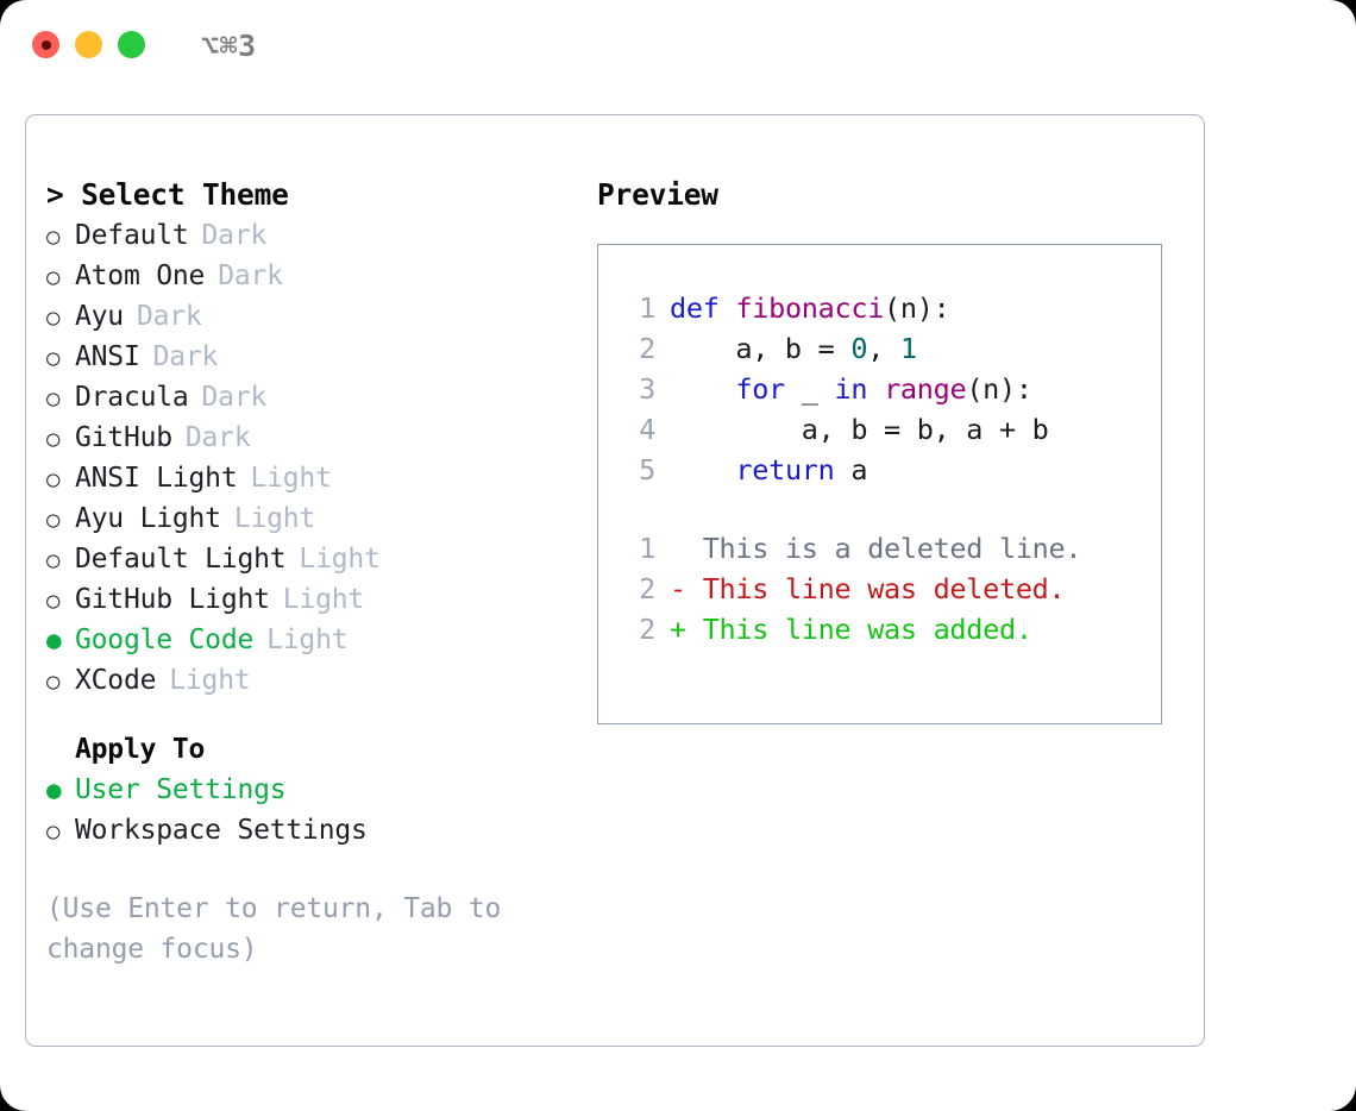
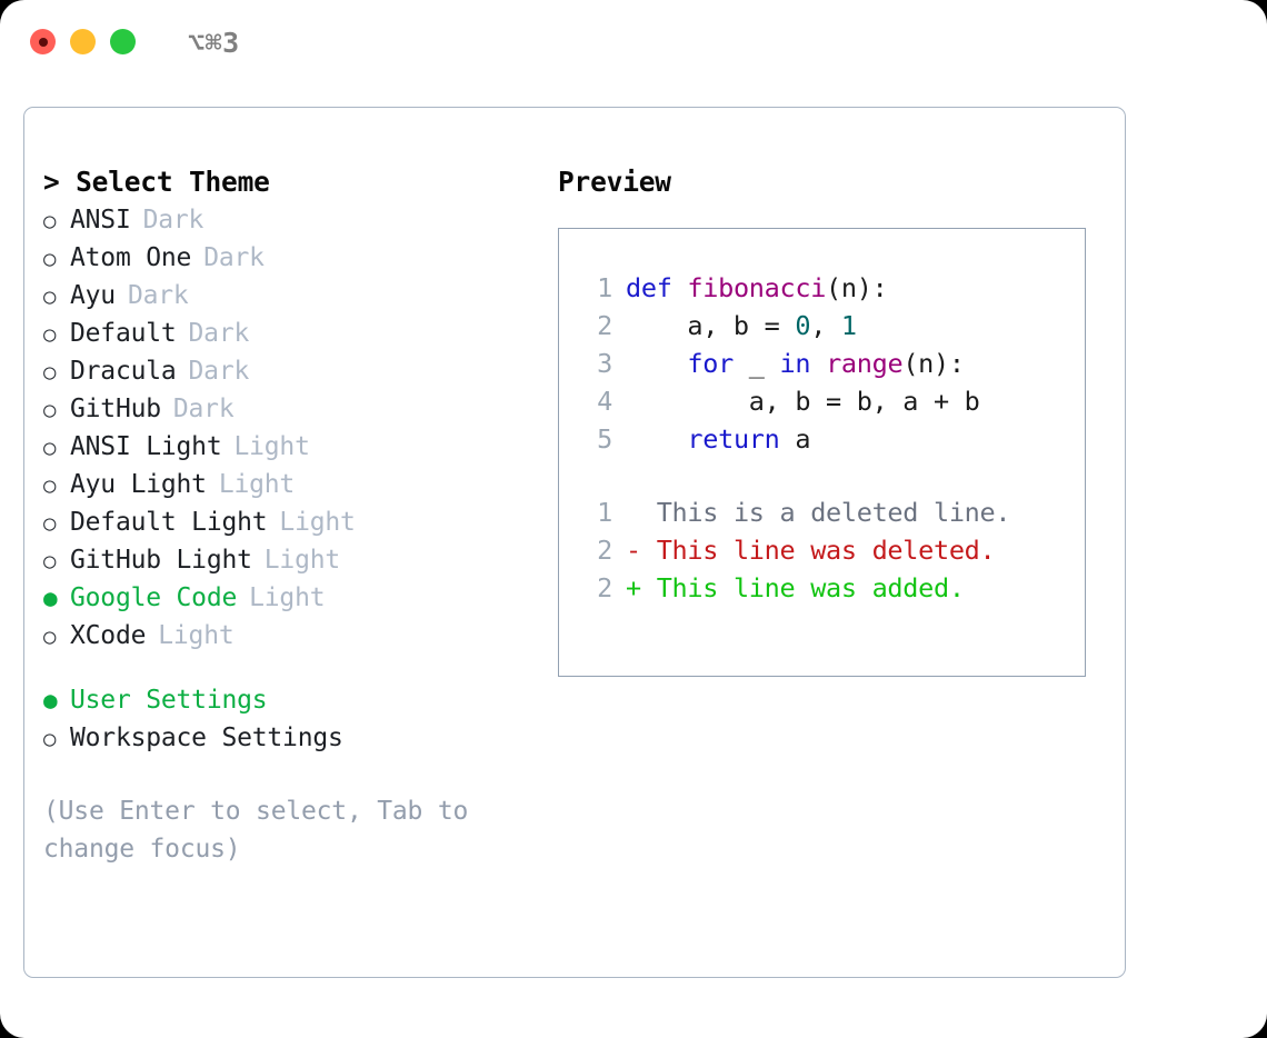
  ⌥⌘3
  > Select Theme
  ○
- Default
+ ANSI
  Dark
  ○
  Atom One
  Dark
  ○
  Ayu
  Dark
  ○
- ANSI
+ Default
  Dark
  ○
  Dracula
  Dark
  ○
  GitHub
  Dark
  ○
  ANSI Light
  Light
  ○
  Ayu Light
  Light
  ○
  Default Light
  Light
  ○
  GitHub Light
  Light
  ●
  Google Code
  Light
  ○
  XCode
  Light
- Apply To
  ●
  User Settings
  ○
  Workspace Settings
- (Use Enter to return, Tab to change focus)
+ (Use Enter to select, Tab to change focus)
  Preview
  1
  def fibonacci(n):
  2
  a, b = 0, 1
  3
  for _ in range(n):
  4
  a, b = b, a + b
  5
  return a
  1
  This is a deleted line.
  2
  -
  This line was deleted.
  2
  +
  This line was added.
